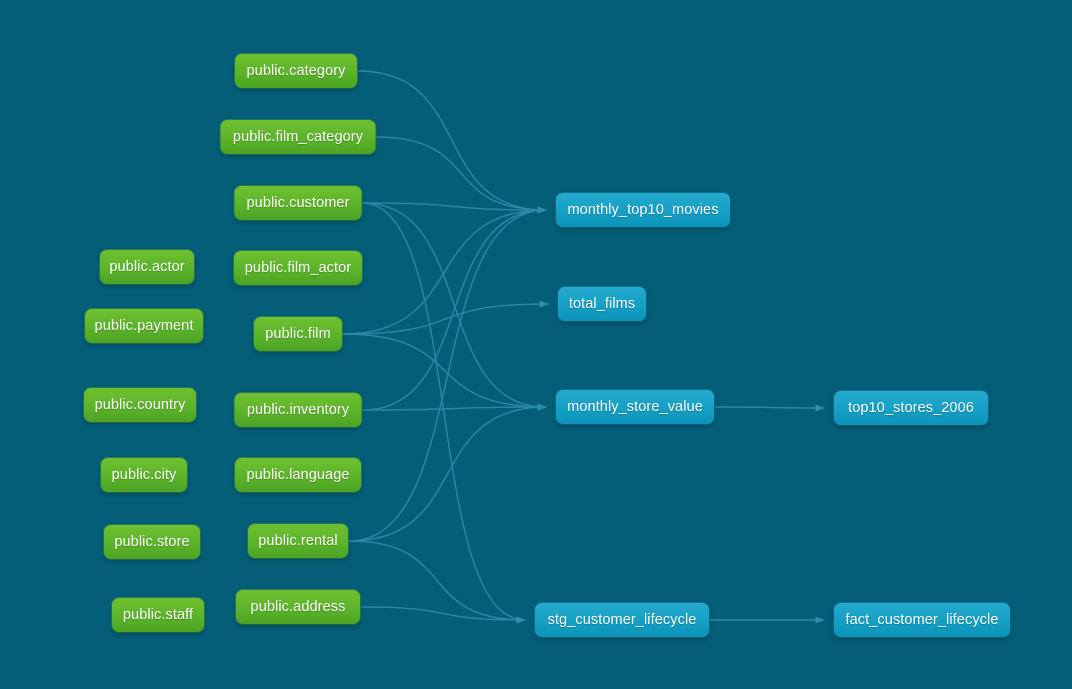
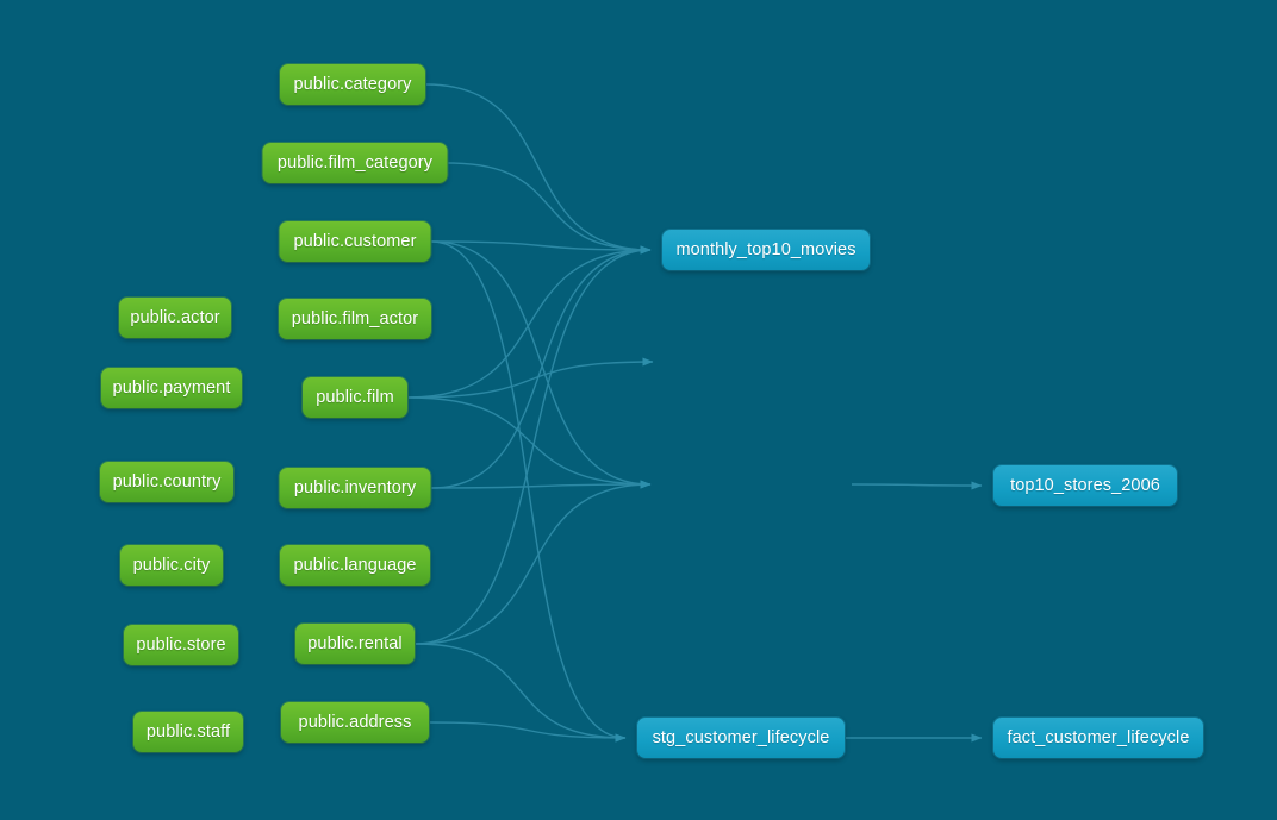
  public.category
  public.film_category
  public.customer
  public.actor
  public.film_actor
  public.payment
  public.film
  public.country
  public.inventory
  public.city
  public.language
  public.store
  public.rental
  public.staff
  public.address
  monthly_top10_movies
- total_films
- monthly_store_value
  top10_stores_2006
  stg_customer_lifecycle
  fact_customer_lifecycle
